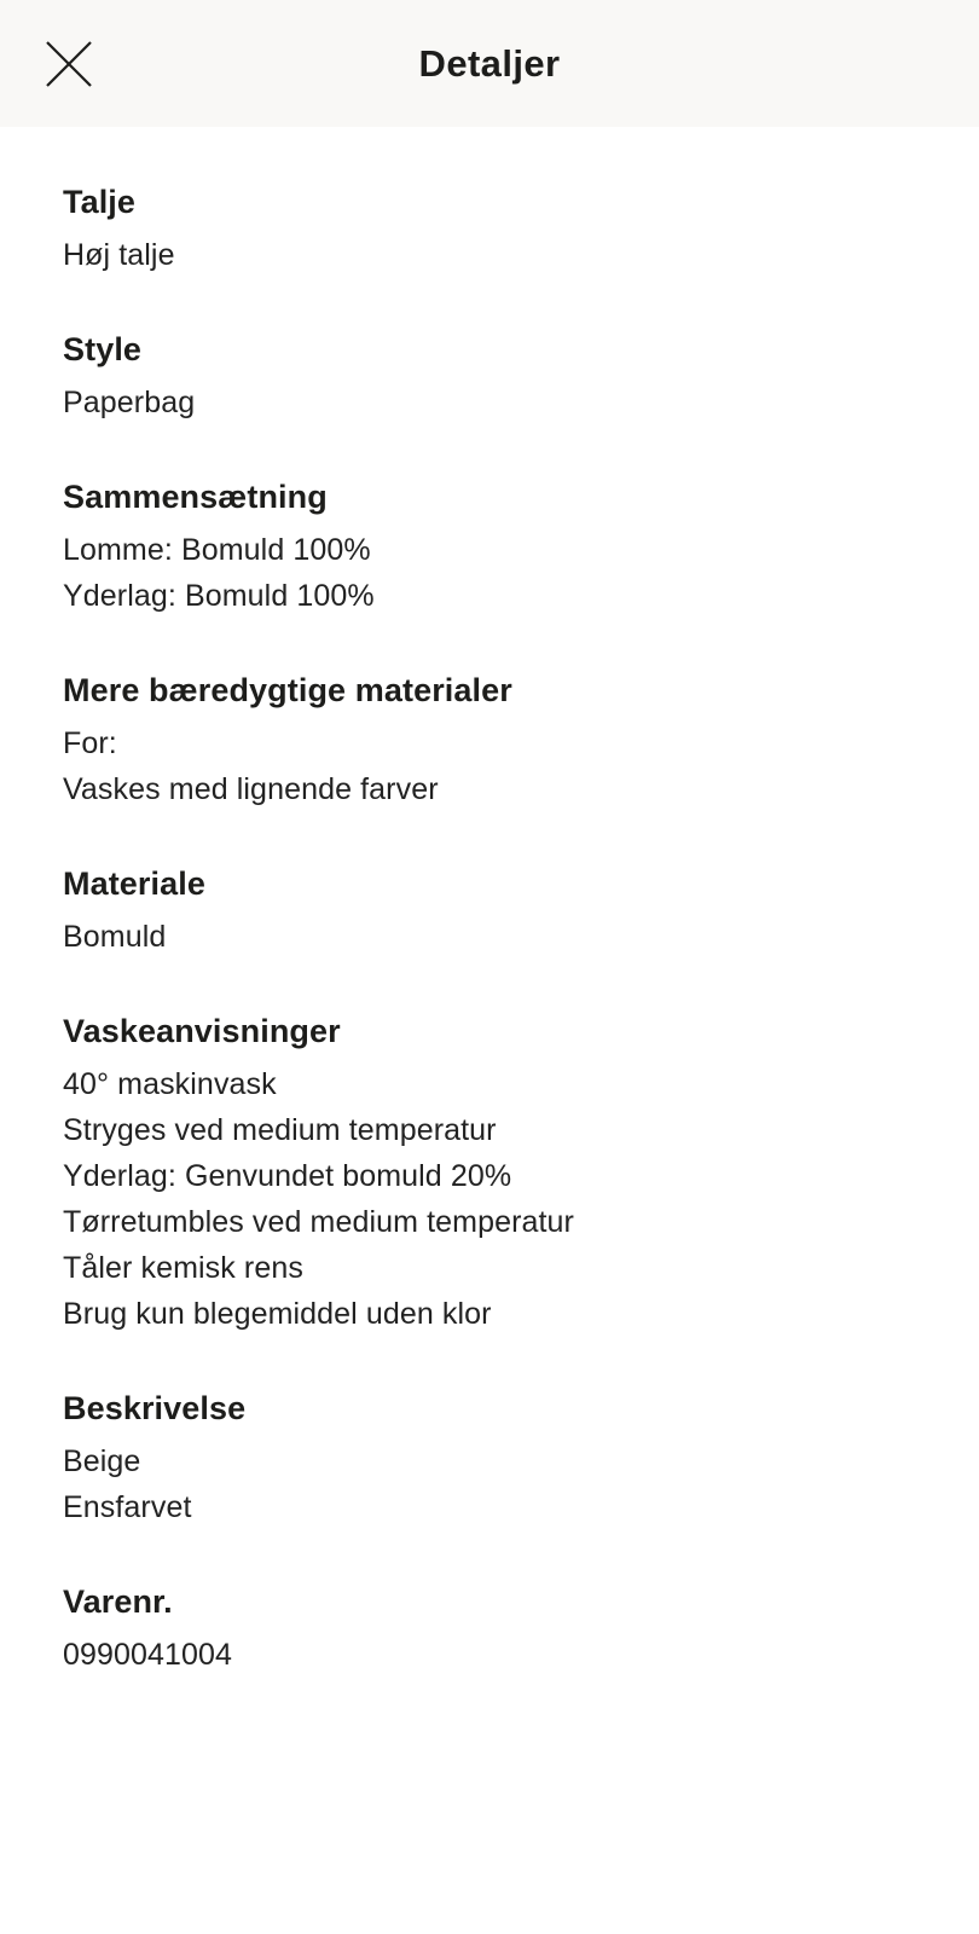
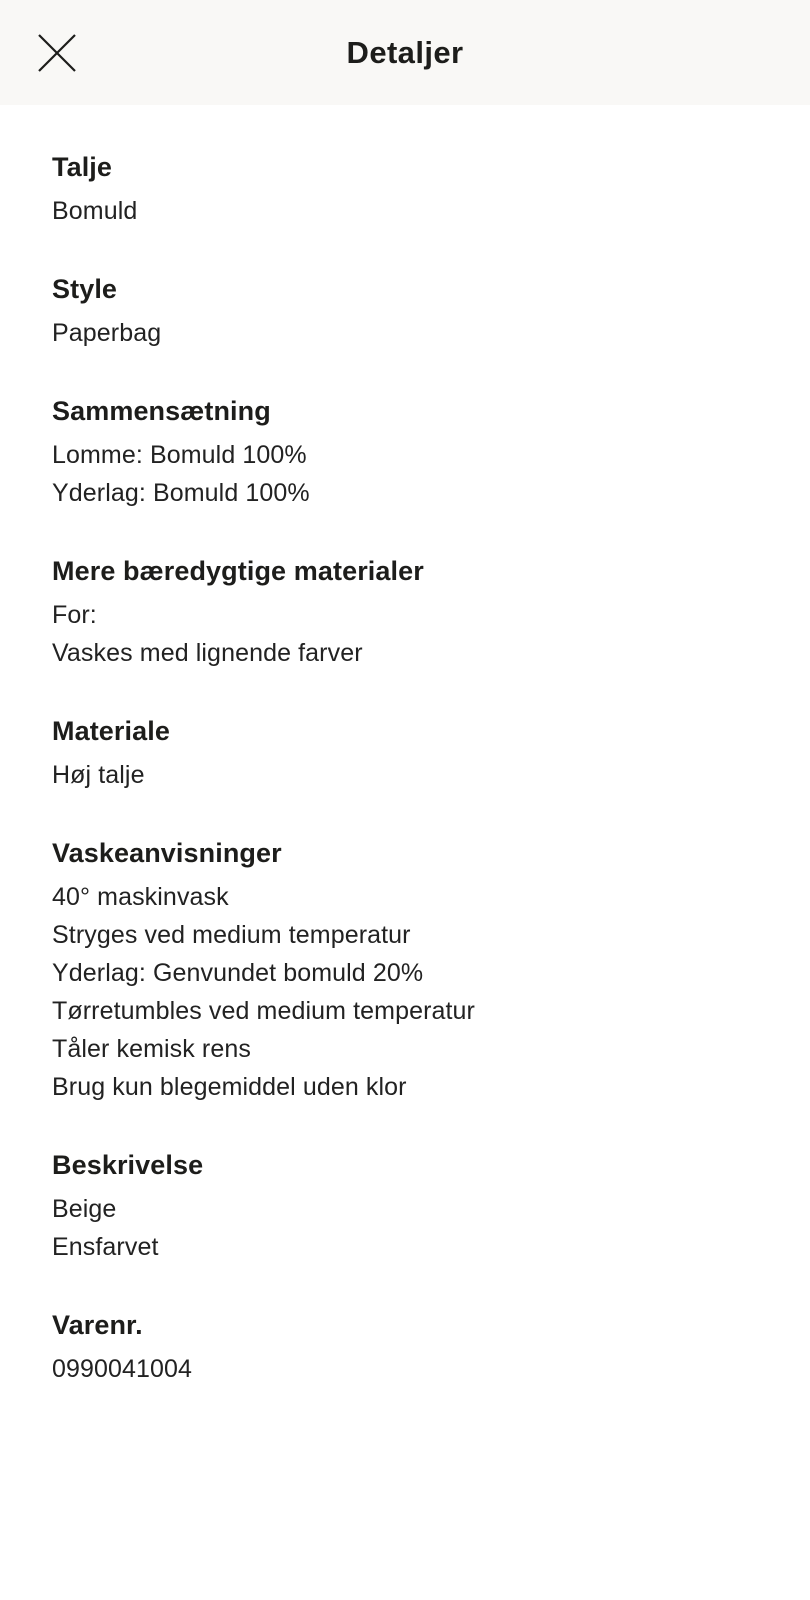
  Detaljer
  Talje
- Høj talje
+ Bomuld
  Style
  Paperbag
  Sammensætning
  Lomme: Bomuld 100%
  Yderlag: Bomuld 100%
  Mere bæredygtige materialer
  For:
  Vaskes med lignende farver
  Materiale
- Bomuld
+ Høj talje
  Vaskeanvisninger
  40° maskinvask
  Stryges ved medium temperatur
  Yderlag: Genvundet bomuld 20%
  Tørretumbles ved medium temperatur
  Tåler kemisk rens
  Brug kun blegemiddel uden klor
  Beskrivelse
  Beige
  Ensfarvet
  Varenr.
  0990041004
